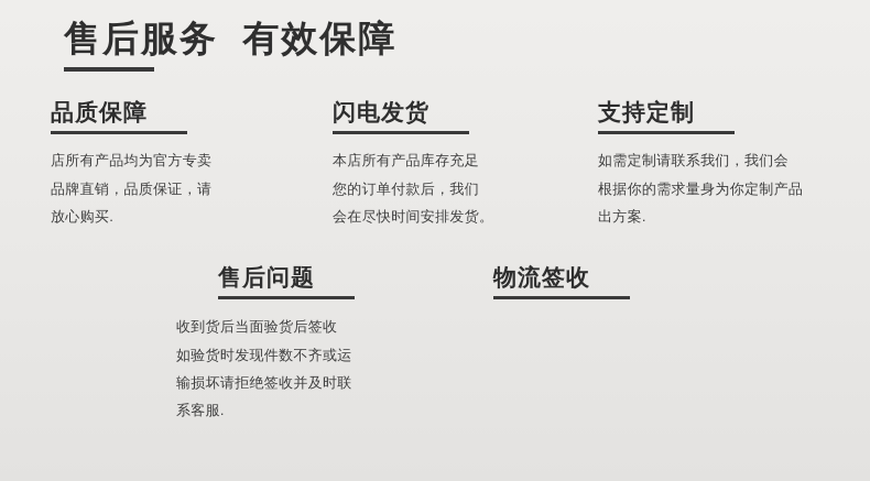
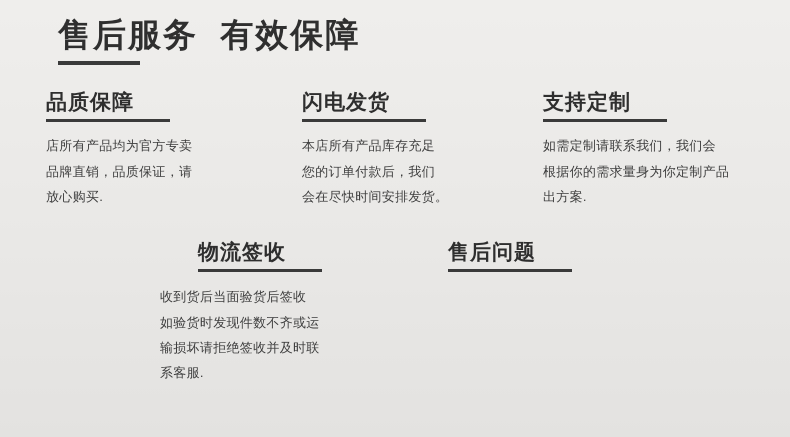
  售后服务 有效保障
  品质保障
  店所有产品均为官方专卖
  品牌直销，品质保证，请
  放心购买.
  闪电发货
  本店所有产品库存充足
  您的订单付款后，我们
  会在尽快时间安排发货。
  支持定制
  如需定制请联系我们，我们会
  根据你的需求量身为你定制产品
  出方案.
- 售后问题
+ 物流签收
  收到货后当面验货后签收
  如验货时发现件数不齐或运
  输损坏请拒绝签收并及时联
  系客服.
- 物流签收
+ 售后问题
